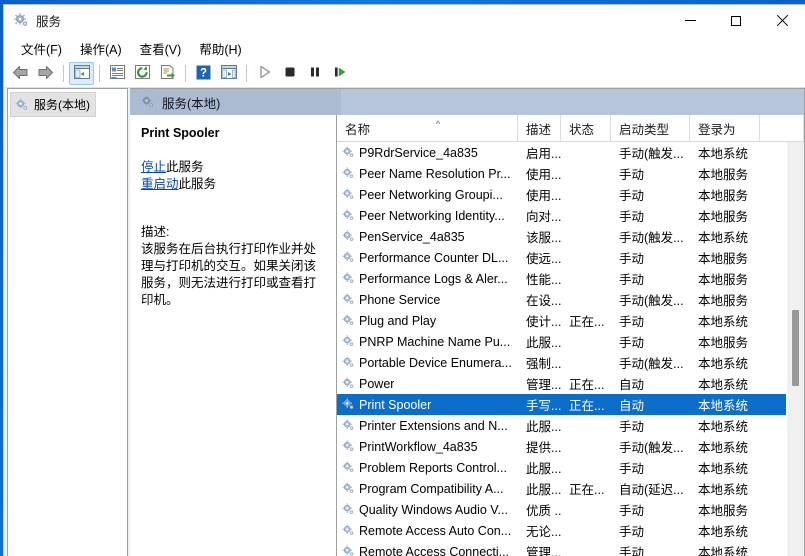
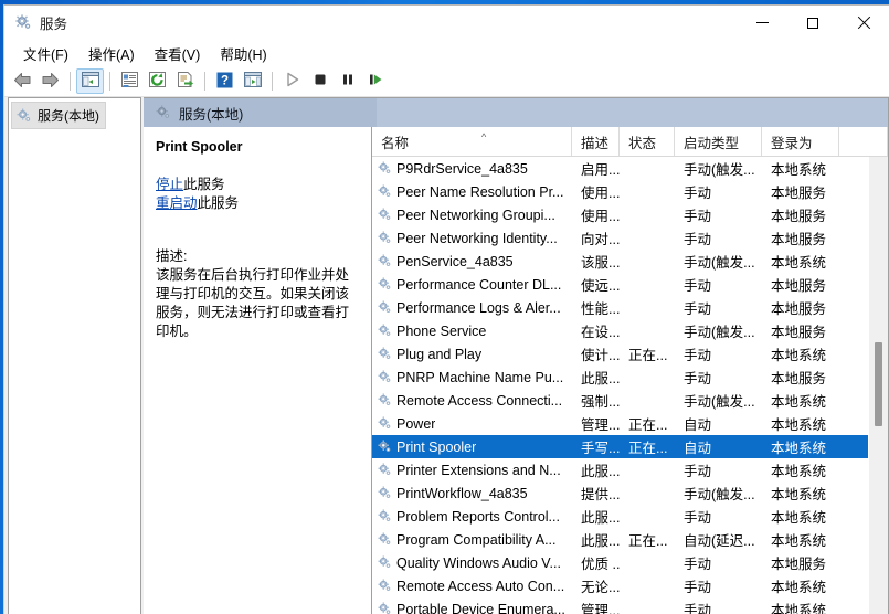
  服务
  文件(F)
  操作(A)
  查看(V)
  帮助(H)
  ?
  服务(本地)
  服务(本地)
  Print Spooler
  停止此服务
  重启动此服务
  描述:
  该服务在后台执行打印作业并处理与打印机的交互。如果关闭该服务，则无法进行打印或查看打印机。
  名称
  ^
  描述
  状态
  启动类型
  登录为
  P9RdrService_4a835
  启用...
  手动(触发...
  本地系统
  Peer Name Resolution Pr...
  使用...
  手动
  本地服务
  Peer Networking Groupi...
  使用...
  手动
  本地服务
  Peer Networking Identity...
  向对...
  手动
  本地服务
  PenService_4a835
  该服...
  手动(触发...
  本地系统
  Performance Counter DL...
  使远...
  手动
  本地服务
  Performance Logs & Aler...
  性能...
  手动
  本地服务
  Phone Service
  在设...
  手动(触发...
  本地服务
  Plug and Play
  使计...
  正在...
  手动
  本地系统
  PNRP Machine Name Pu...
  此服...
  手动
  本地服务
- Portable Device Enumera...
+ Remote Access Connecti...
  强制...
  手动(触发...
  本地系统
  Power
  管理...
  正在...
  自动
  本地系统
  Print Spooler
  手写...
  正在...
  自动
  本地系统
  Printer Extensions and N...
  此服...
  手动
  本地系统
  PrintWorkflow_4a835
  提供...
  手动(触发...
  本地系统
  Problem Reports Control...
  此服...
  手动
  本地系统
  Program Compatibility A...
  此服...
  正在...
  自动(延迟...
  本地系统
  Quality Windows Audio V...
  优质 ..
  手动
  本地服务
  Remote Access Auto Con...
  无论...
  手动
  本地系统
- Remote Access Connecti...
+ Portable Device Enumera...
  管理...
  手动
  本地系统
